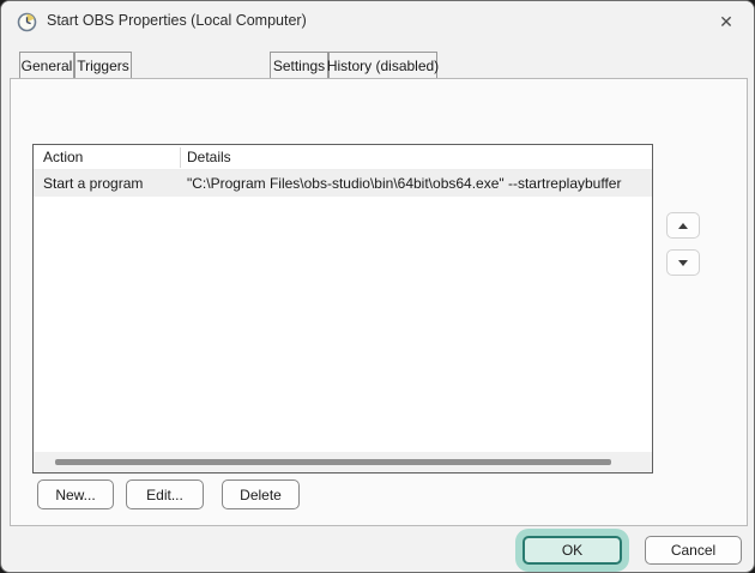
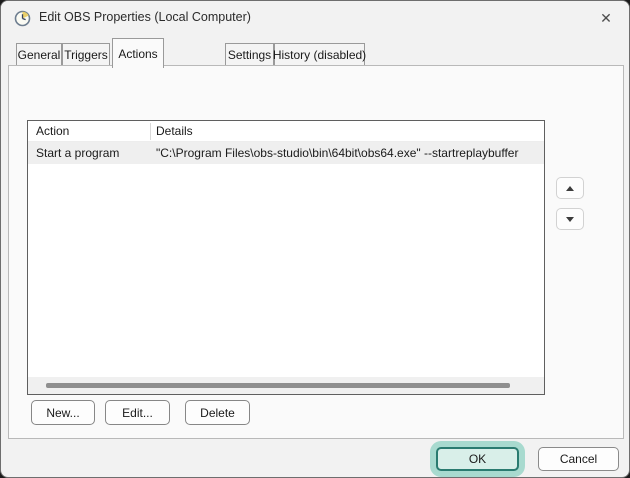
- Start OBS Properties (Local Computer)
+ Edit OBS Properties (Local Computer)
  ✕
  General
  Triggers
+ Actions
  Settings
  History (disabled)
  Action
  Details
  Start a program
  "C:\Program Files\obs-studio\bin\64bit\obs64.exe" --startreplaybuffer
  New...
  Edit...
  Delete
  OK
  Cancel
